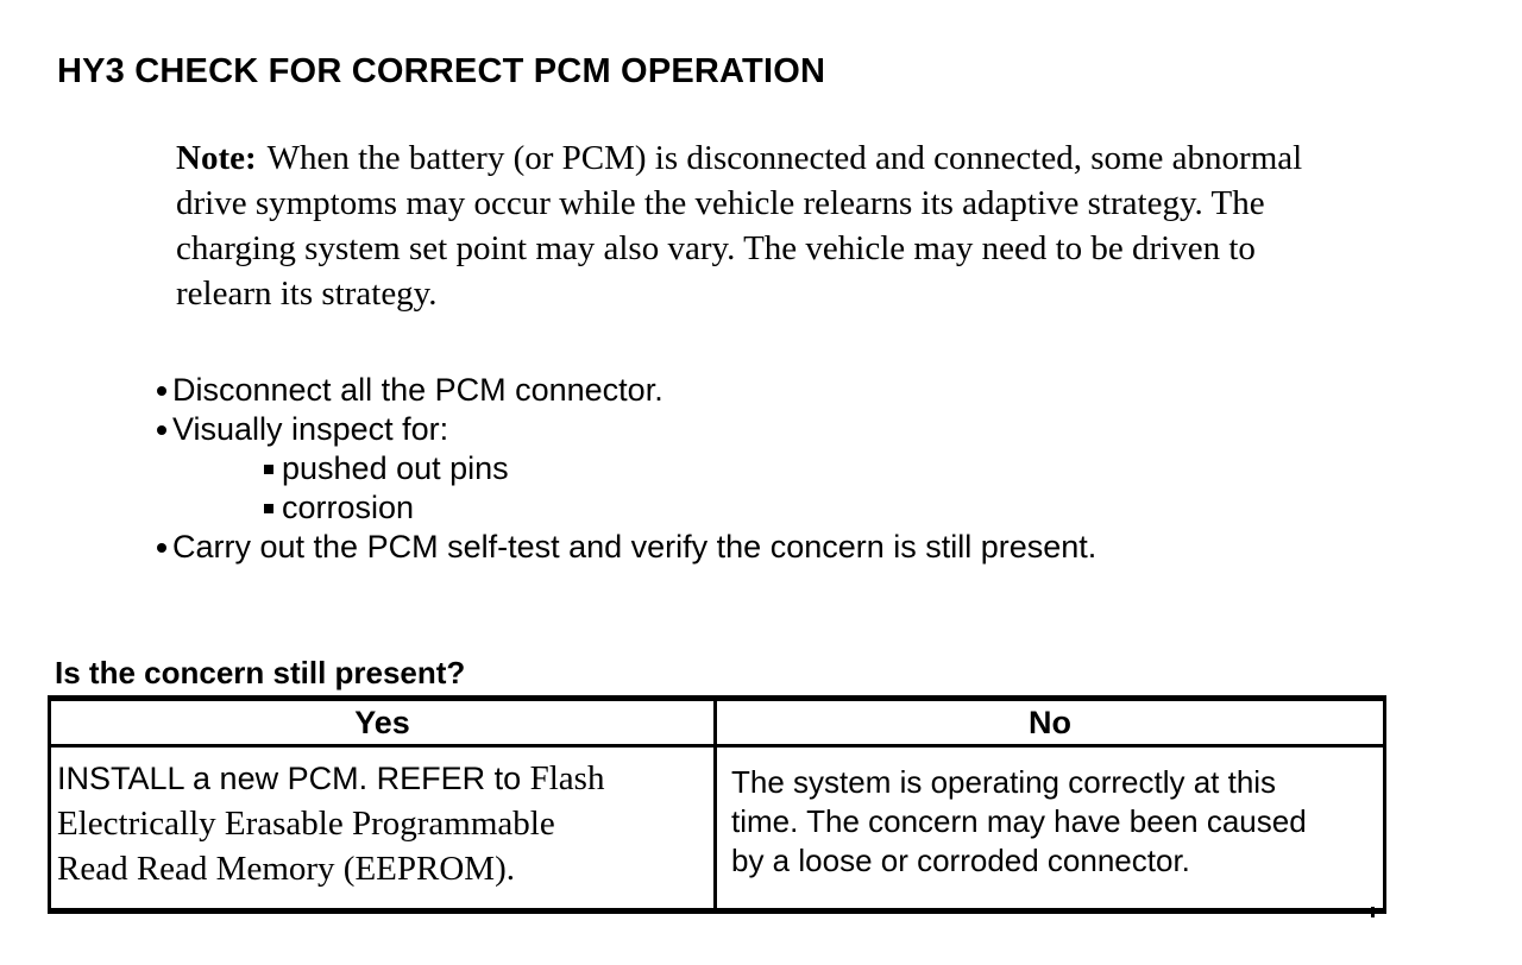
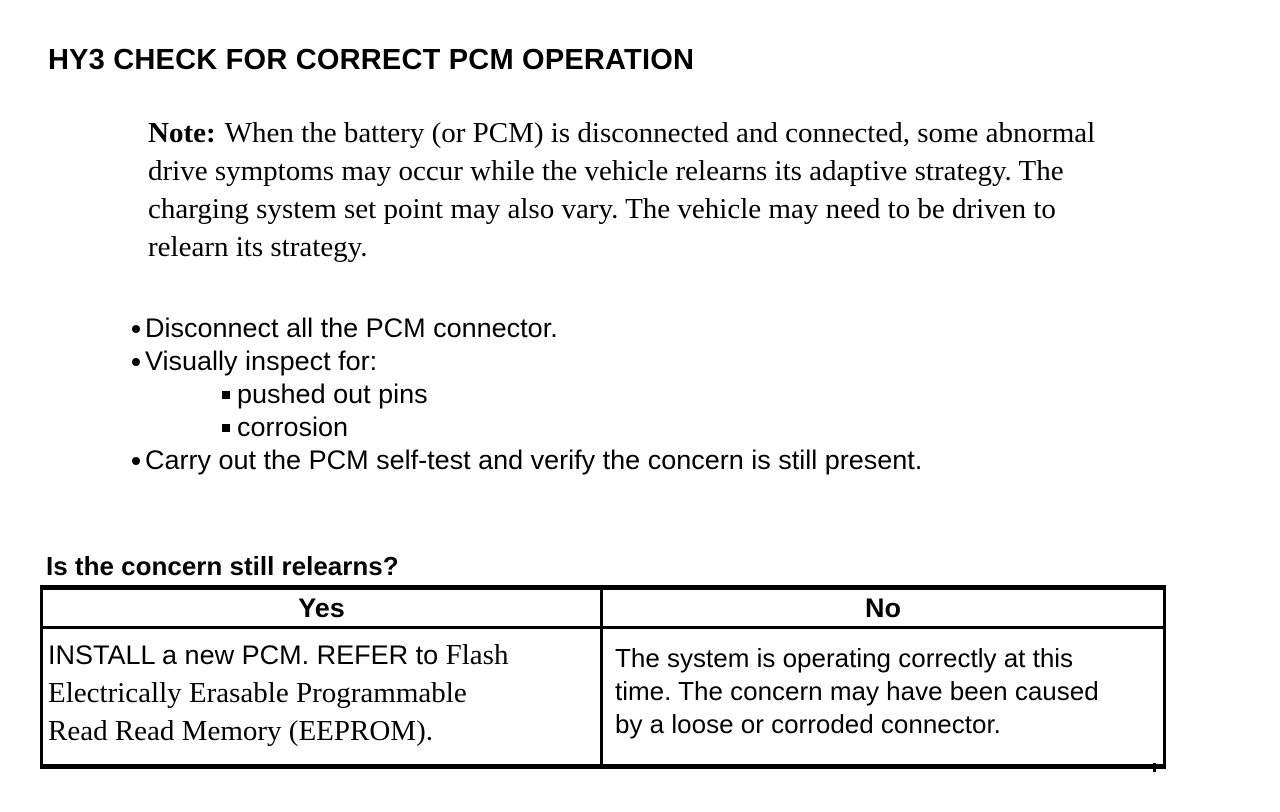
  HY3 CHECK FOR CORRECT PCM OPERATION
  Note: When the battery (or PCM) is disconnected and connected, some abnormal
  drive symptoms may occur while the vehicle relearns its adaptive strategy. The
  charging system set point may also vary. The vehicle may need to be driven to
  relearn its strategy.
  Disconnect all the PCM connector.
  Visually inspect for:
  pushed out pins
  corrosion
  Carry out the PCM self-test and verify the concern is still present.
- Is the concern still present?
+ Is the concern still relearns?
  Yes	No
  INSTALL a new PCM. REFER to Flash Electrically Erasable Programmable Read Read Memory (EEPROM).	The system is operating correctly at this time. The concern may have been caused by a loose or corroded connector.
